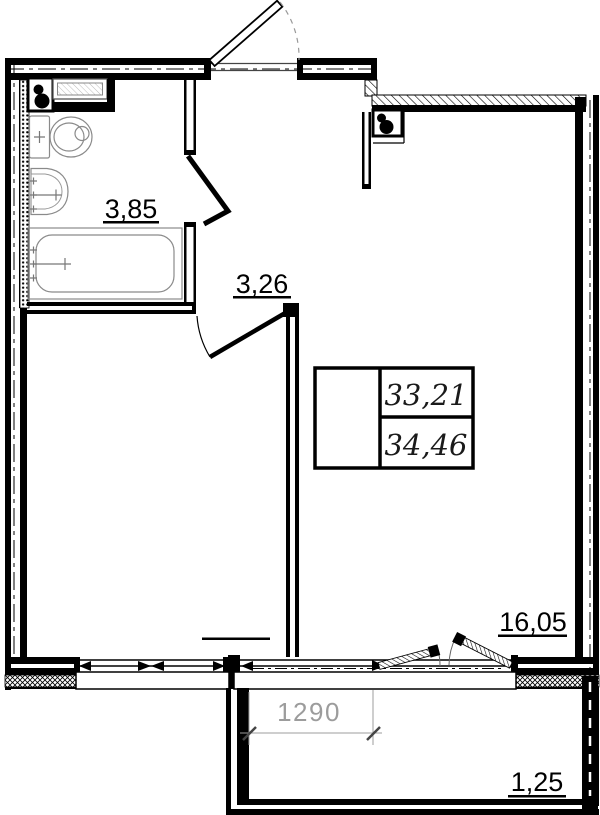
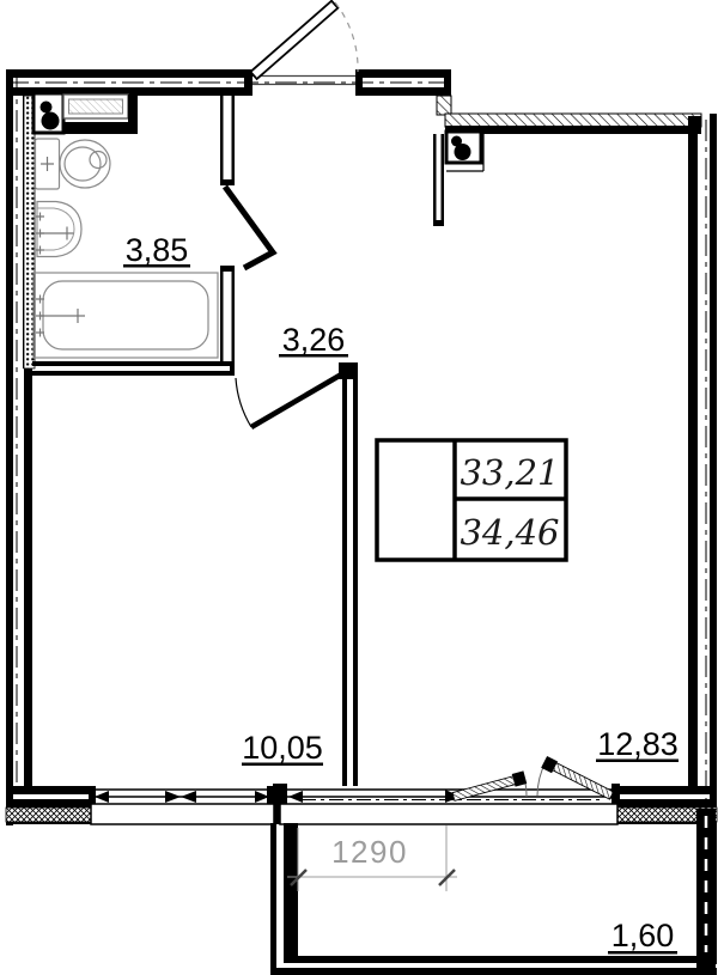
  1290
  33,21
  34,46
  3,85
  3,26
+ 10,05
- 16,05
+ 12,83
- 1,25
+ 1,60
